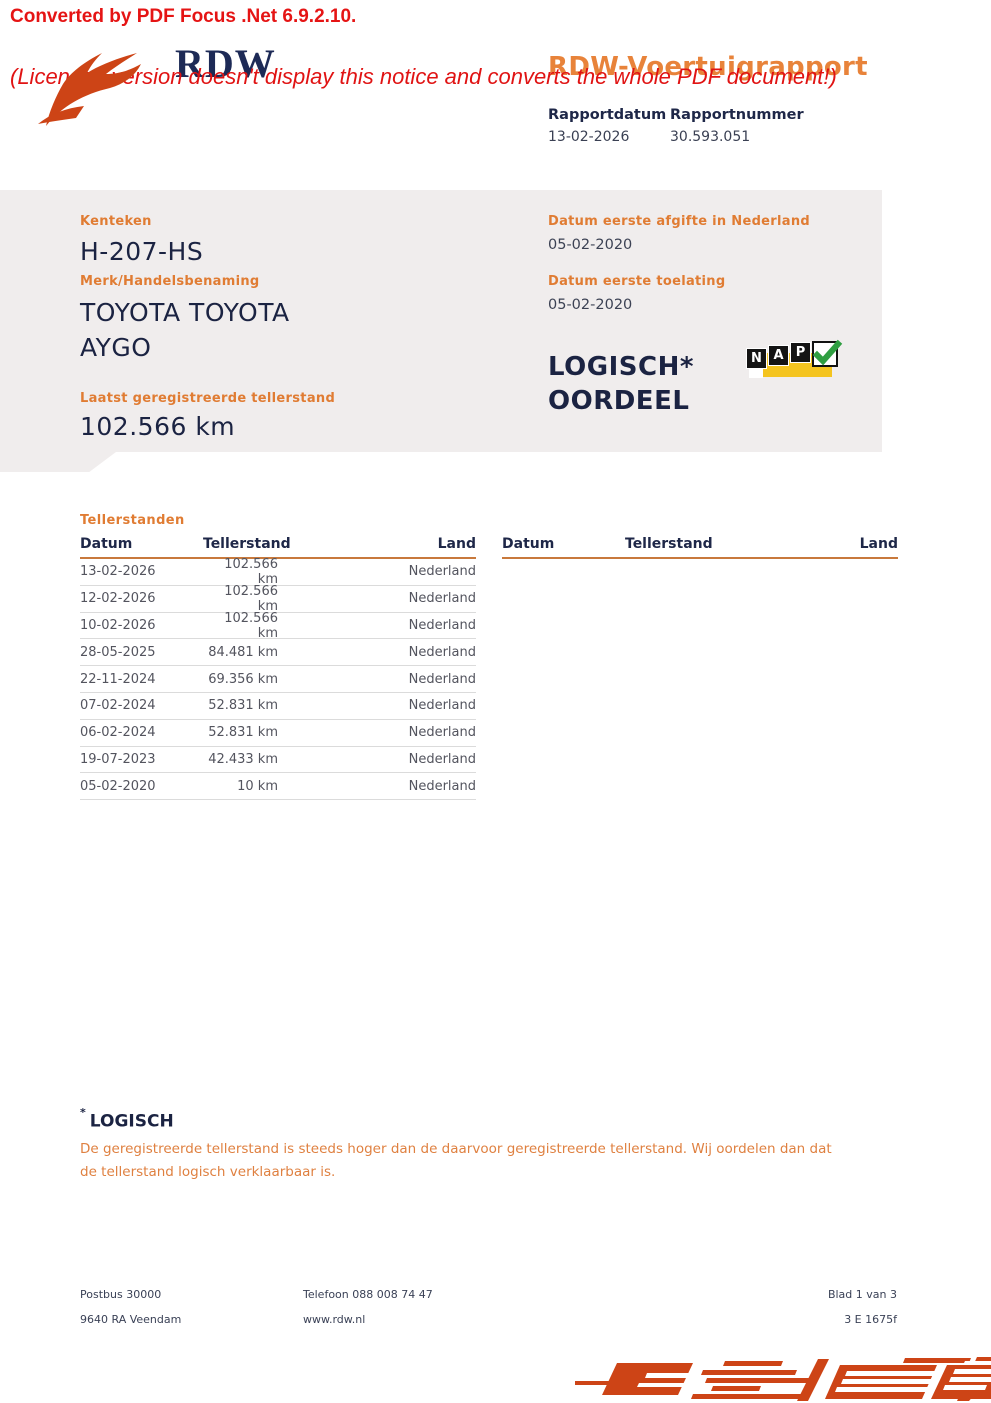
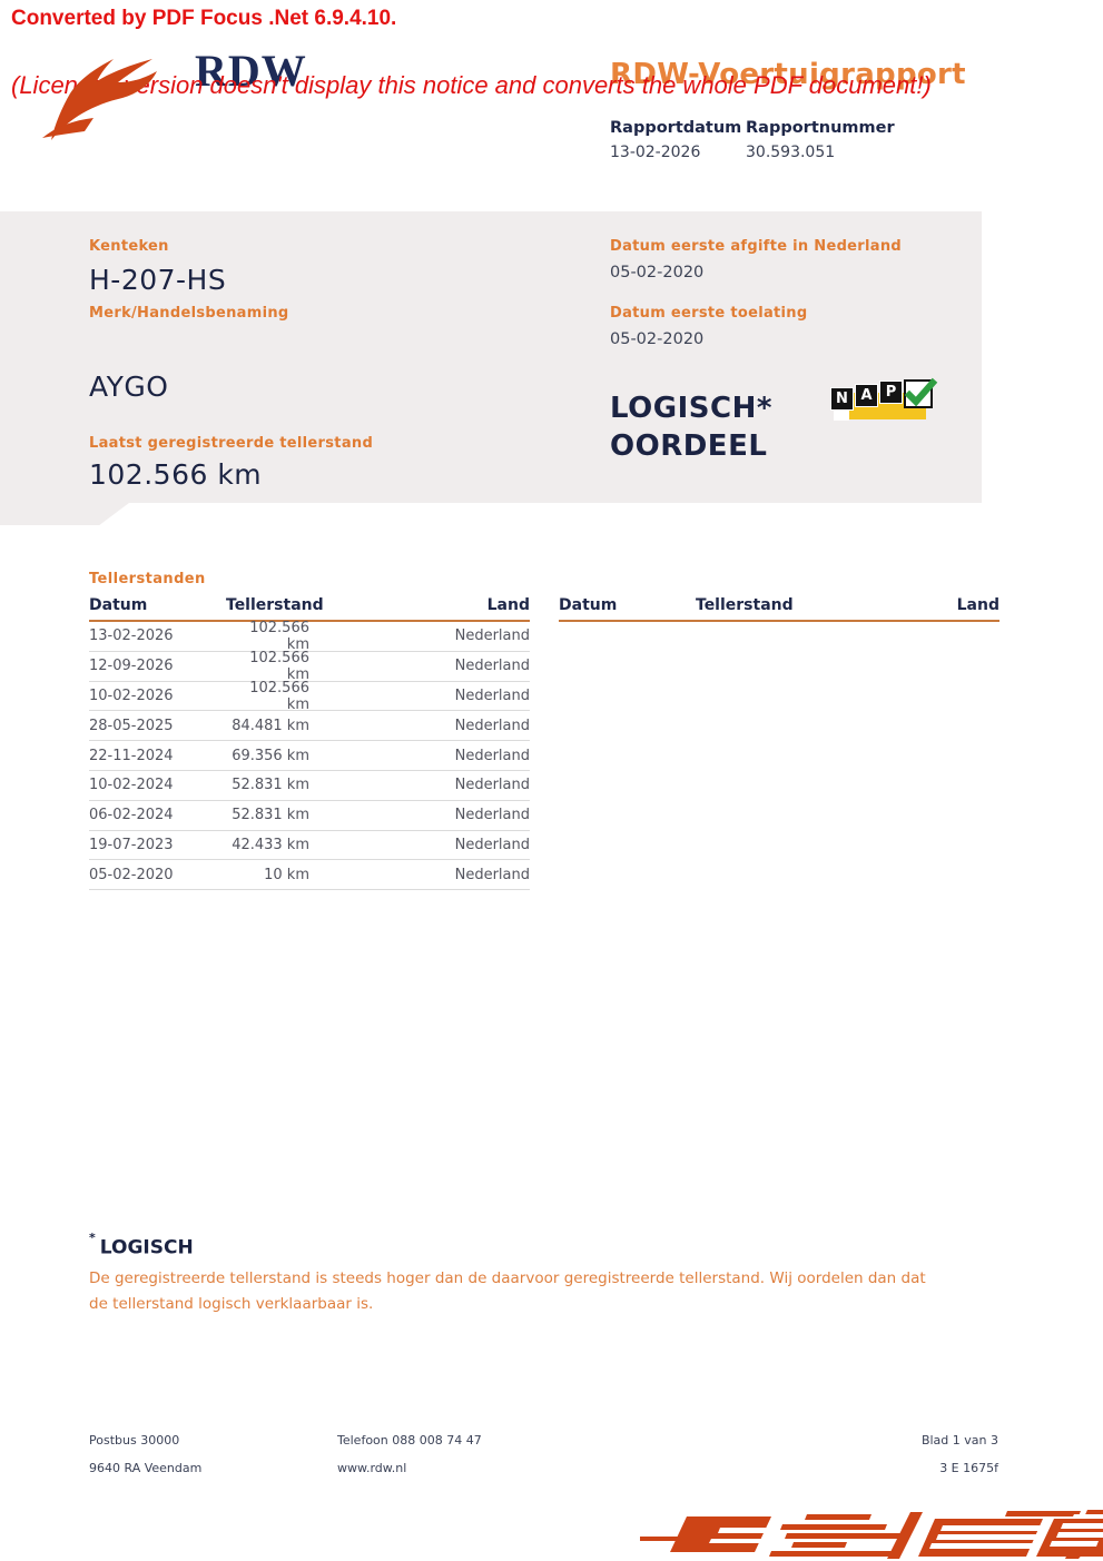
- Converted by PDF Focus .Net 6.9.2.10.
+ Converted by PDF Focus .Net 6.9.4.10.
  (Licenrsion doesn't display this notice and converts the whole PDF document!)
  RDW
  RDW-Voertuigrapport
  Rapportdatum
  Rapportnummer
  13-02-2026
  30.593.051
  Kenteken
  H-207-HS
  Merk/Handelsbenaming
- TOYOTA TOYOTA
  AYGO
  Laatst geregistreerde tellerstand
  102.566 km
  Datum eerste afgifte in Nederland
  05-02-2020
  Datum eerste toelating
  05-02-2020
  LOGISCH*
  OORDEEL
  N
  A
  P
  Tellerstanden
  Datum
  Tellerstand
  Land
  13-02-2026
  102.566 km
  Nederland
- 12-02-2026
+ 12-09-2026
  102.566 km
  Nederland
  10-02-2026
  102.566 km
  Nederland
  28-05-2025
  84.481 km
  Nederland
  22-11-2024
  69.356 km
  Nederland
- 07-02-2024
+ 10-02-2024
  52.831 km
  Nederland
  06-02-2024
  52.831 km
  Nederland
  19-07-2023
  42.433 km
  Nederland
  05-02-2020
  10 km
  Nederland
  Datum
  Tellerstand
  Land
  *LOGISCH
  De geregistreerde tellerstand is steeds hoger dan de daarvoor geregistreerde tellerstand. Wij oordelen dan dat de tellerstand logisch verklaarbaar is.
  Postbus 30000
  9640 RA Veendam
  Telefoon 088 008 74 47
  www.rdw.nl
  Blad 1 van 3
  3 E 1675f
